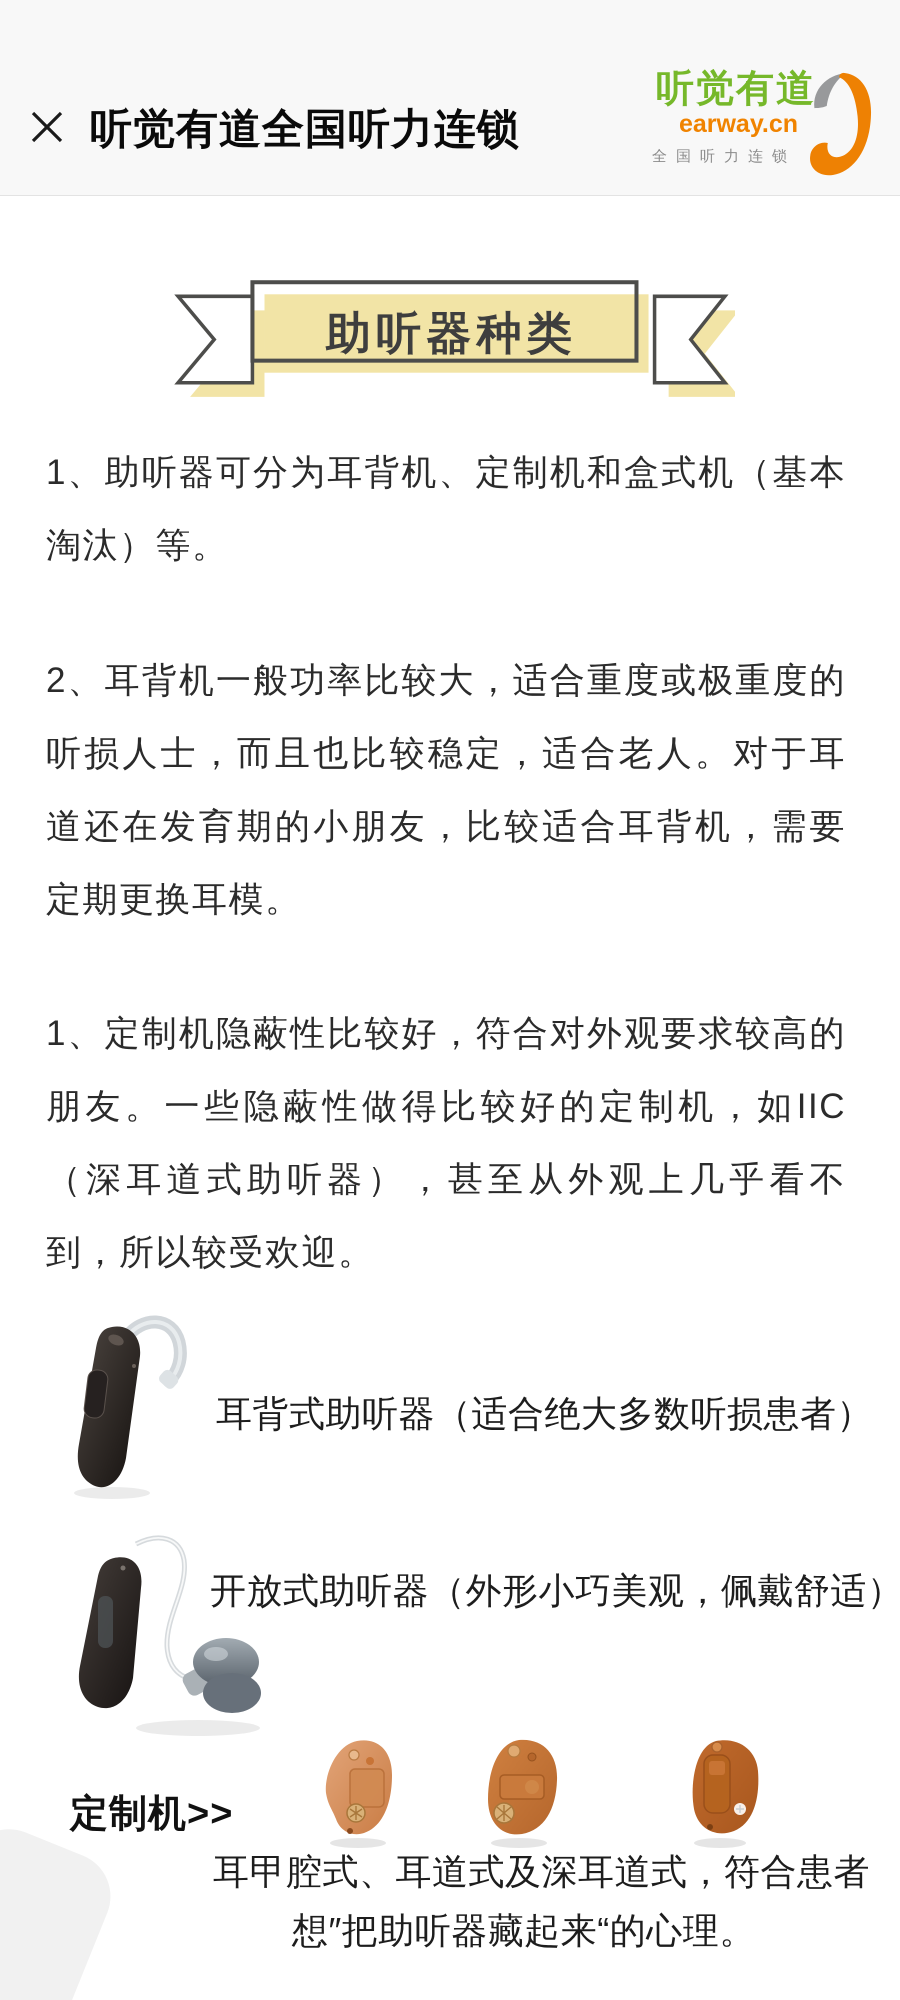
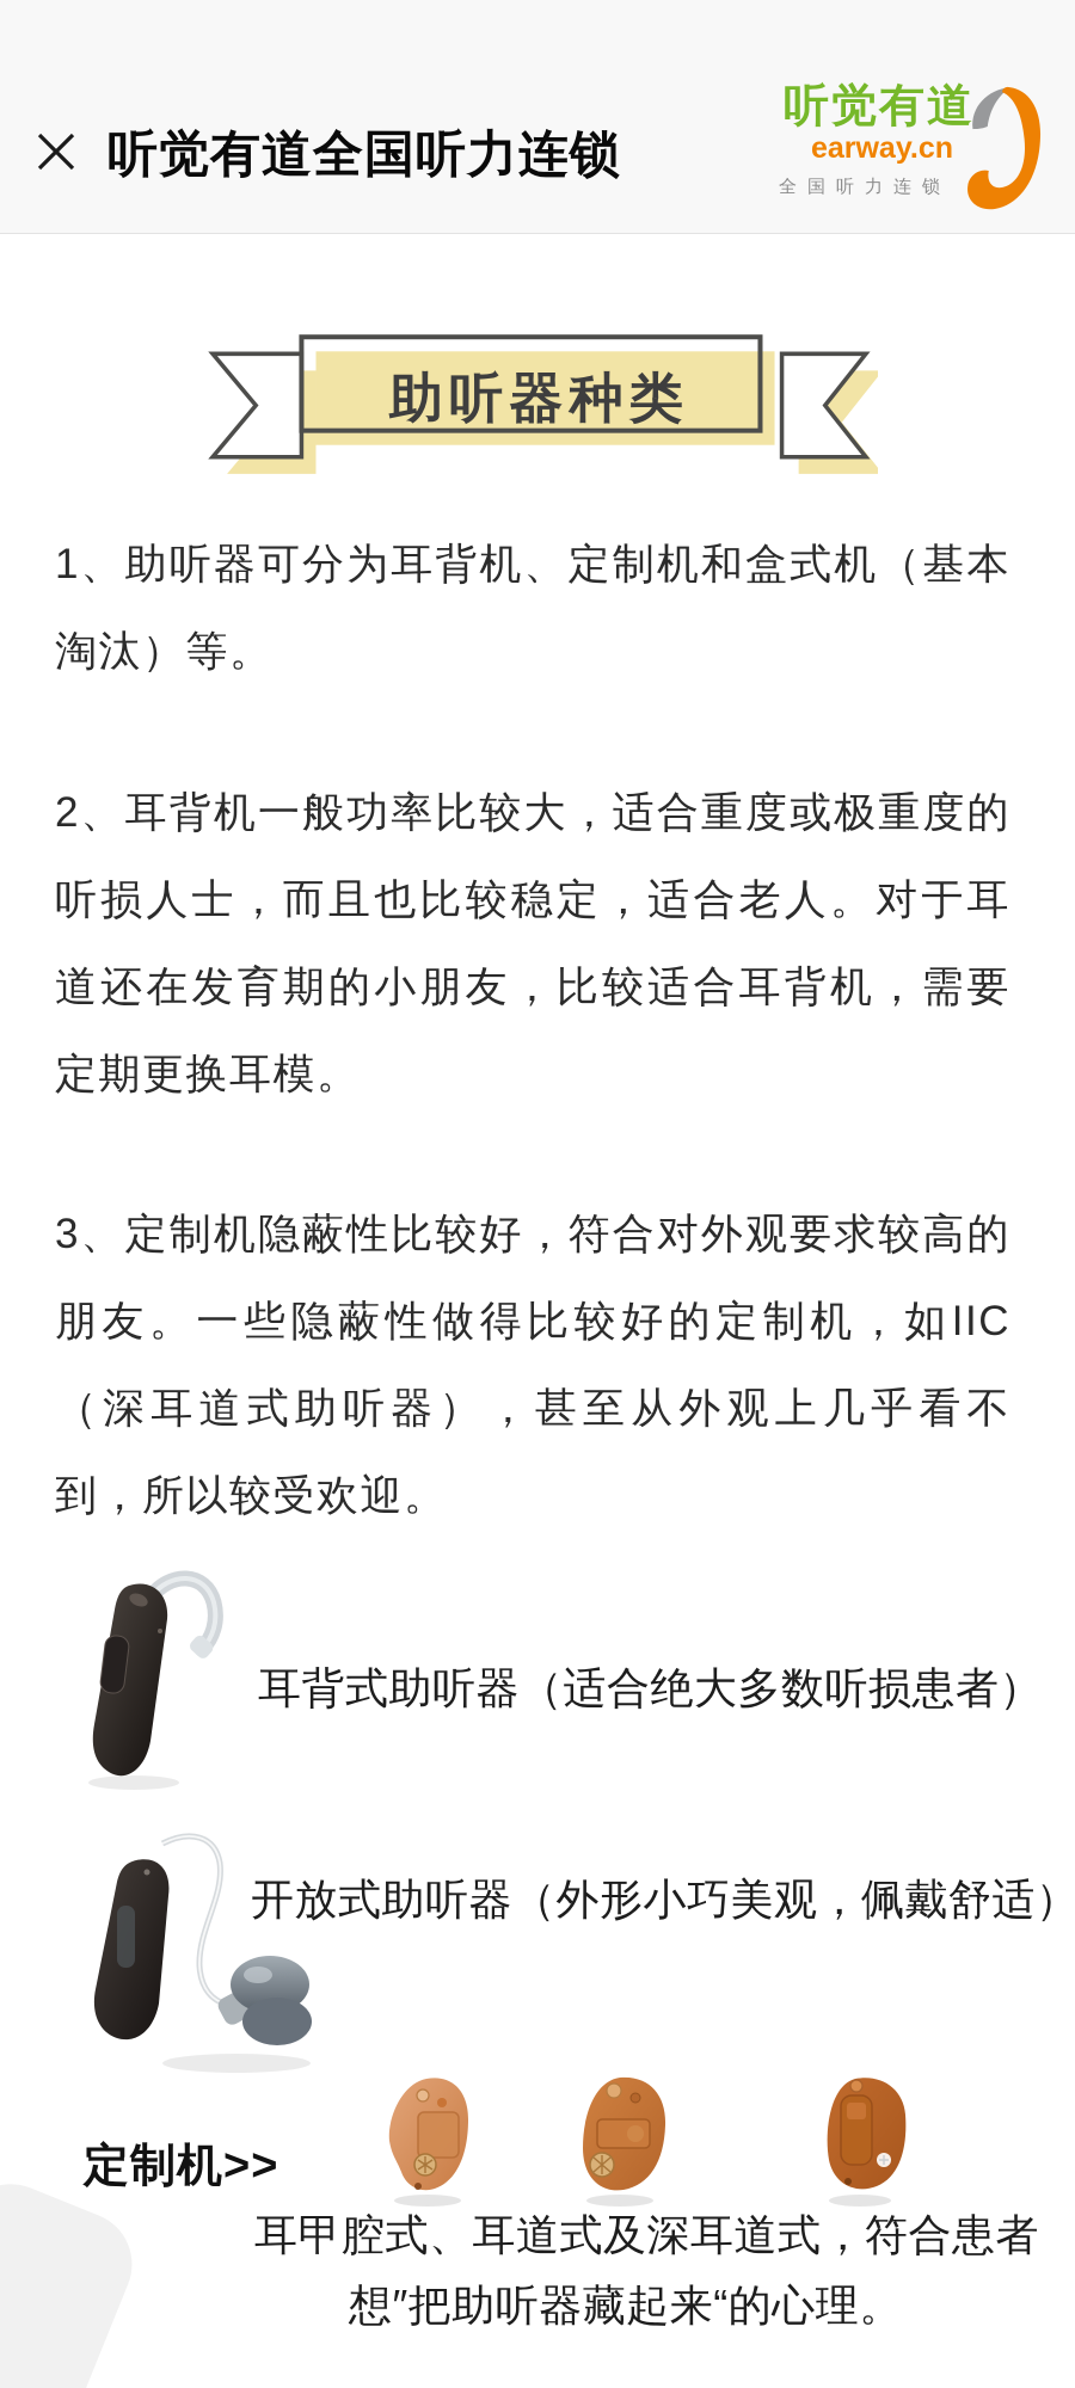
  听觉有道全国听力连锁
  听觉有道
  earway.cn
  全国听力连锁
  助听器种类
  1、助听器可分为耳背机、定制机和盒式机（基本淘汰）等。
  2、耳背机一般功率比较大，适合重度或极重度的听损人士，而且也比较稳定，适合老人。对于耳道还在发育期的小朋友，比较适合耳背机，需要定期更换耳模。
- 1、定制机隐蔽性比较好，符合对外观要求较高的朋友。一些隐蔽性做得比较好的定制机，如IIC（深耳道式助听器），甚至从外观上几乎看不到，所以较受欢迎。
+ 3、定制机隐蔽性比较好，符合对外观要求较高的朋友。一些隐蔽性做得比较好的定制机，如IIC（深耳道式助听器），甚至从外观上几乎看不到，所以较受欢迎。
  耳背式助听器（适合绝大多数听损患者）
  开放式助听器（外形小巧美观，佩戴舒适）
  定制机>>
  耳甲腔式、耳道式及深耳道式，符合患者
  想″把助听器藏起来“的心理。
